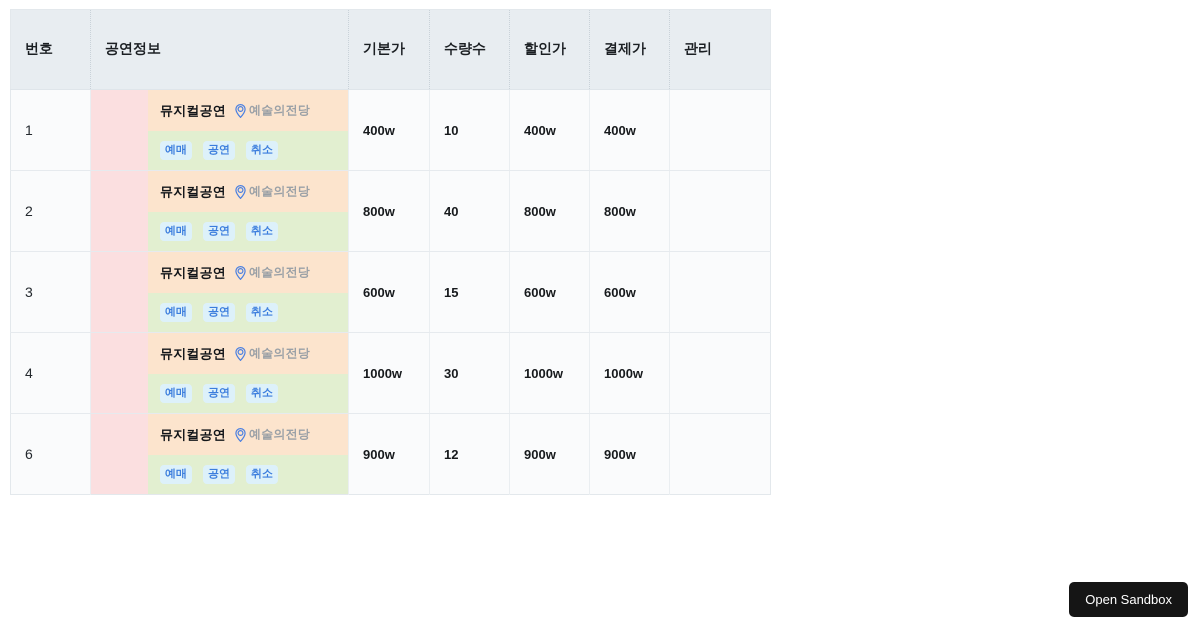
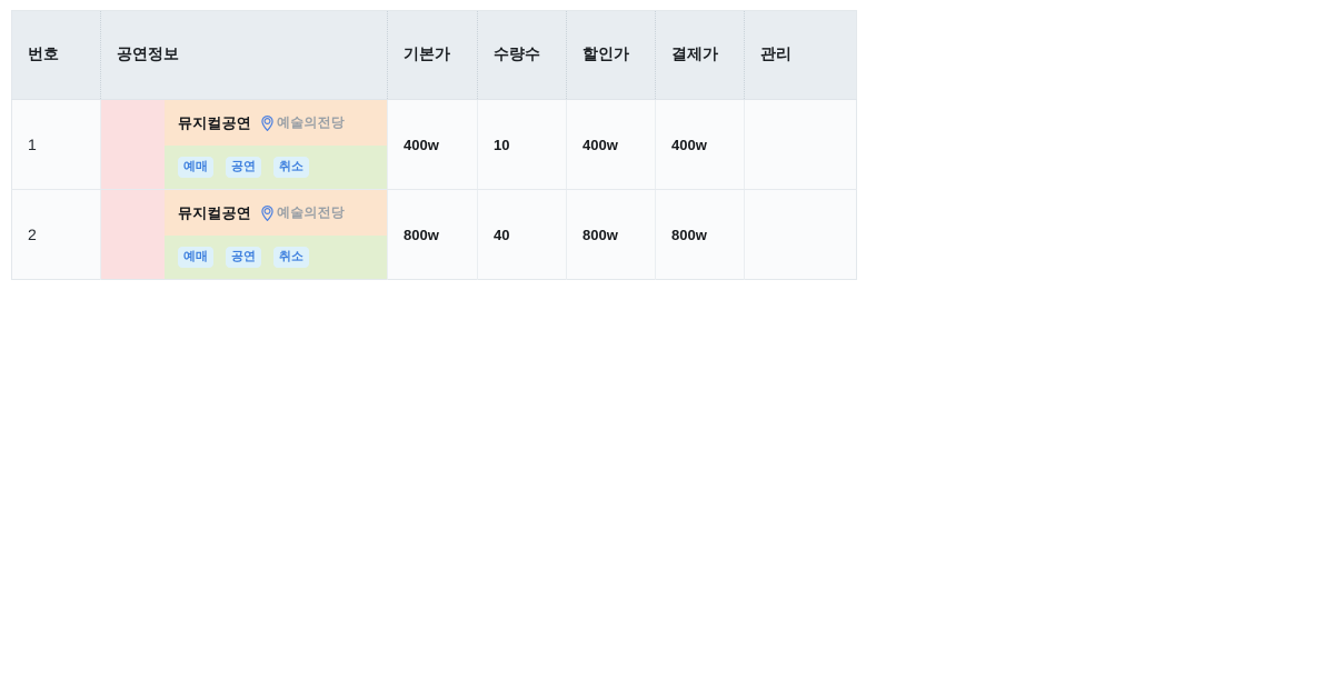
  번호	공연정보	기본가	수량수	할인가	결제가	관리
  1	뮤지컬공연 예술의전당 예매 공연 취소	400w	10	400w	400w
  2	뮤지컬공연 예술의전당 예매 공연 취소	800w	40	800w	800w
- 3	뮤지컬공연 예술의전당 예매 공연 취소	600w	15	600w	600w
- 4	뮤지컬공연 예술의전당 예매 공연 취소	1000w	30	1000w	1000w
- 6	뮤지컬공연 예술의전당 예매 공연 취소	900w	12	900w	900w
- Open Sandbox
